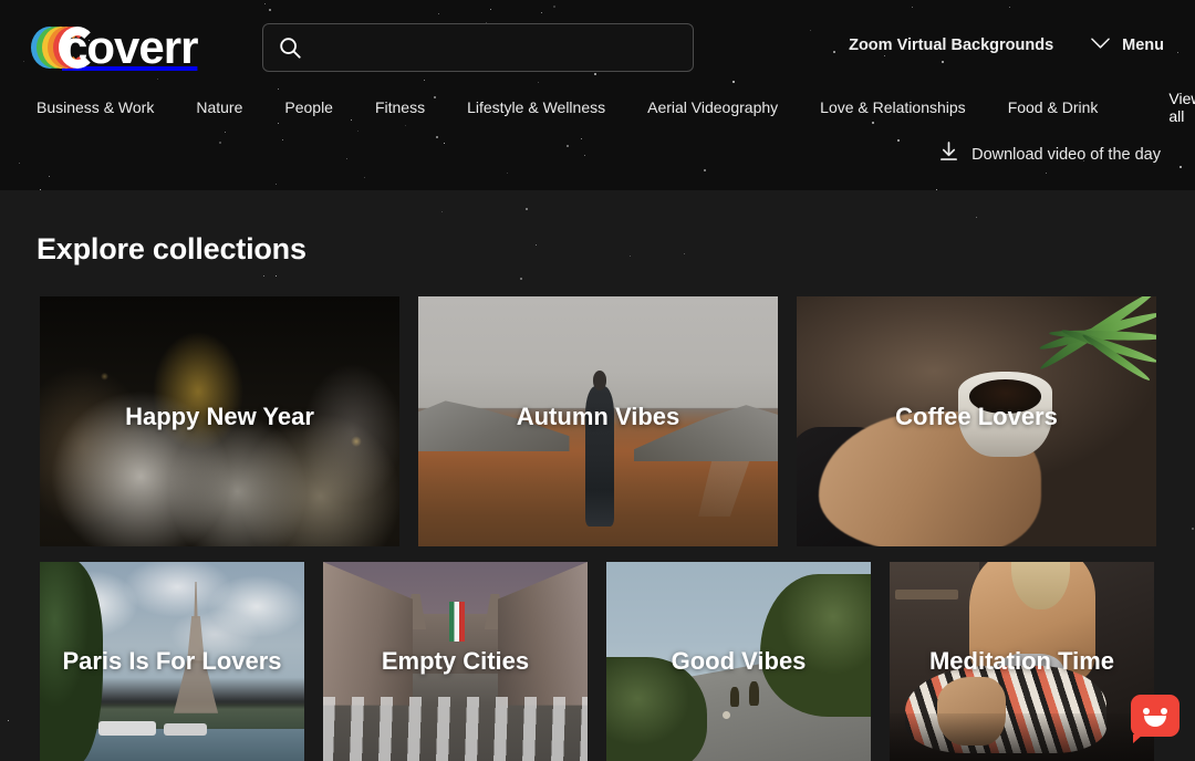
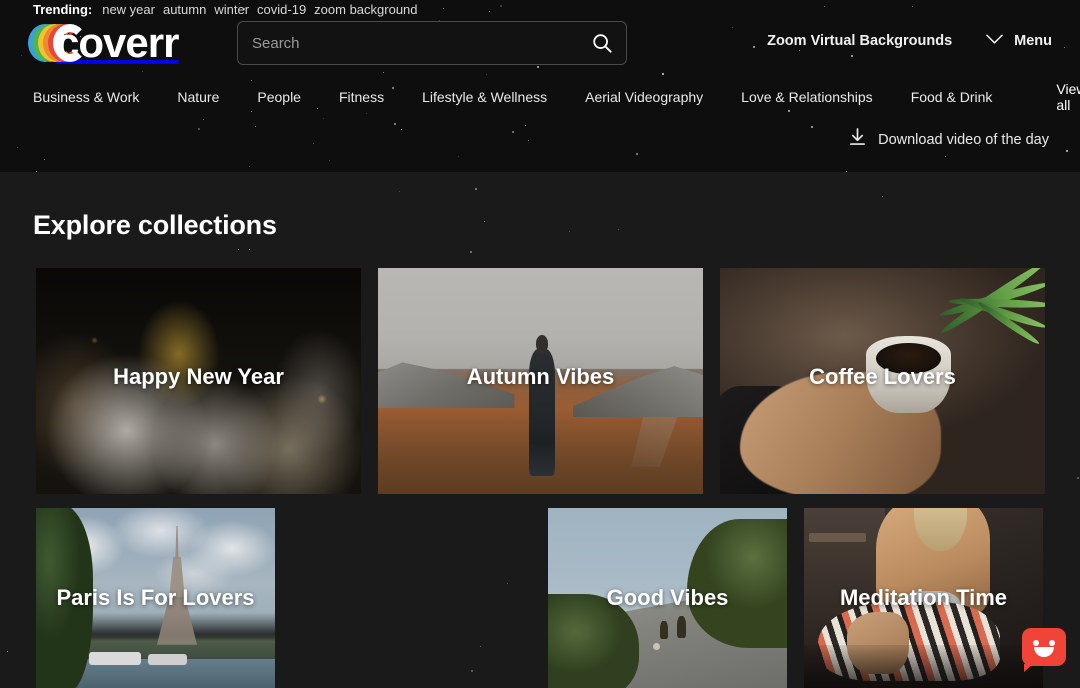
+ Trending:
+ new year
+ autumn
+ winter
+ covid-19
+ zoom background
  coverr
+ Search
  Zoom Virtual Backgrounds
  Menu
  Business & Work
  Nature
  People
  Fitness
  Lifestyle & Wellness
  Aerial Videography
  Love & Relationships
  Food & Drink
  Vie all
  Download video of the day
  Explore collections
  Happy New Year
  Autumn Vibes
  Coffee Lovers
  Paris Is For Lovers
- Empty Cities
  Good Vibes
  Meditation Time
